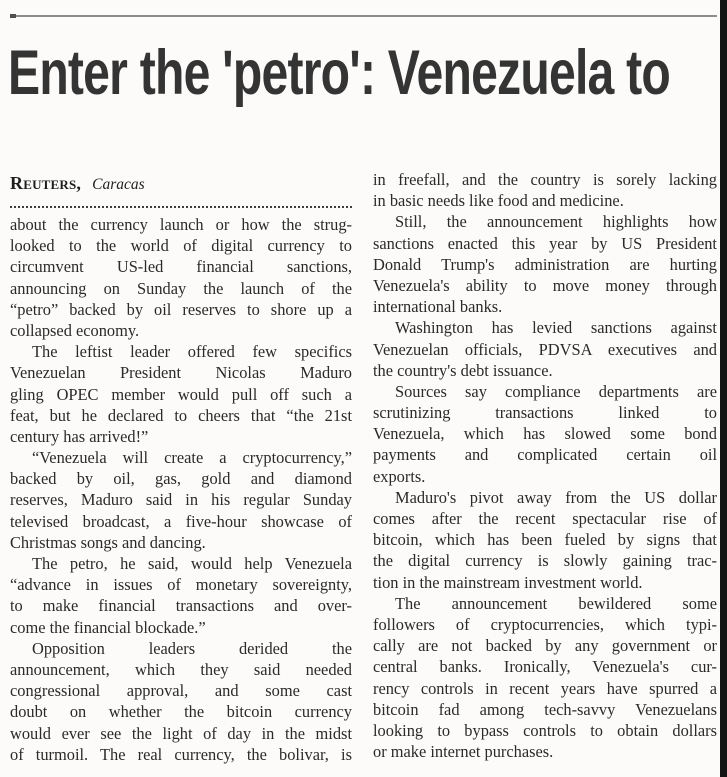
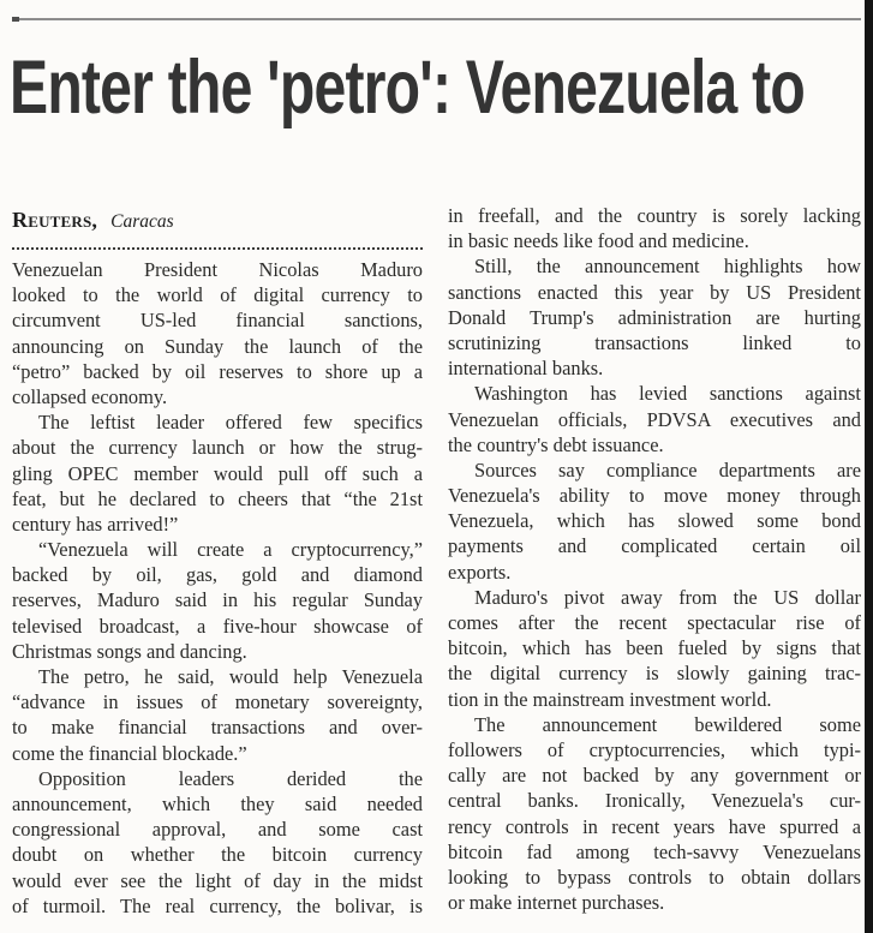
  Enter the 'petro': Venezuela to
  Reuters, Caracas
- about the currency launch or how the strug-
+ Venezuelan President Nicolas Maduro
  looked to the world of digital currency to
  circumvent US-led financial sanctions,
  announcing on Sunday the launch of the
  “petro” backed by oil reserves to shore up a
  collapsed economy.
  The leftist leader offered few specifics
- Venezuelan President Nicolas Maduro
+ about the currency launch or how the strug-
  gling OPEC member would pull off such a
  feat, but he declared to cheers that “the 21st
  century has arrived!”
  “Venezuela will create a cryptocurrency,”
  backed by oil, gas, gold and diamond
  reserves, Maduro said in his regular Sunday
  televised broadcast, a five-hour showcase of
  Christmas songs and dancing.
  The petro, he said, would help Venezuela
  “advance in issues of monetary sovereignty,
  to make financial transactions and over-
  come the financial blockade.”
  Opposition leaders derided the
  announcement, which they said needed
  congressional approval, and some cast
  doubt on whether the bitcoin currency
  would ever see the light of day in the midst
  of turmoil. The real currency, the bolivar, is
  in freefall, and the country is sorely lacking
  in basic needs like food and medicine.
  Still, the announcement highlights how
  sanctions enacted this year by US President
  Donald Trump's administration are hurting
- Venezuela's ability to move money through
+ scrutinizing transactions linked to
  international banks.
  Washington has levied sanctions against
  Venezuelan officials, PDVSA executives and
  the country's debt issuance.
  Sources say compliance departments are
- scrutinizing transactions linked to
+ Venezuela's ability to move money through
  Venezuela, which has slowed some bond
  payments and complicated certain oil
  exports.
  Maduro's pivot away from the US dollar
  comes after the recent spectacular rise of
  bitcoin, which has been fueled by signs that
  the digital currency is slowly gaining trac-
  tion in the mainstream investment world.
  The announcement bewildered some
  followers of cryptocurrencies, which typi-
  cally are not backed by any government or
  central banks. Ironically, Venezuela's cur-
  rency controls in recent years have spurred a
  bitcoin fad among tech-savvy Venezuelans
  looking to bypass controls to obtain dollars
  or make internet purchases.
